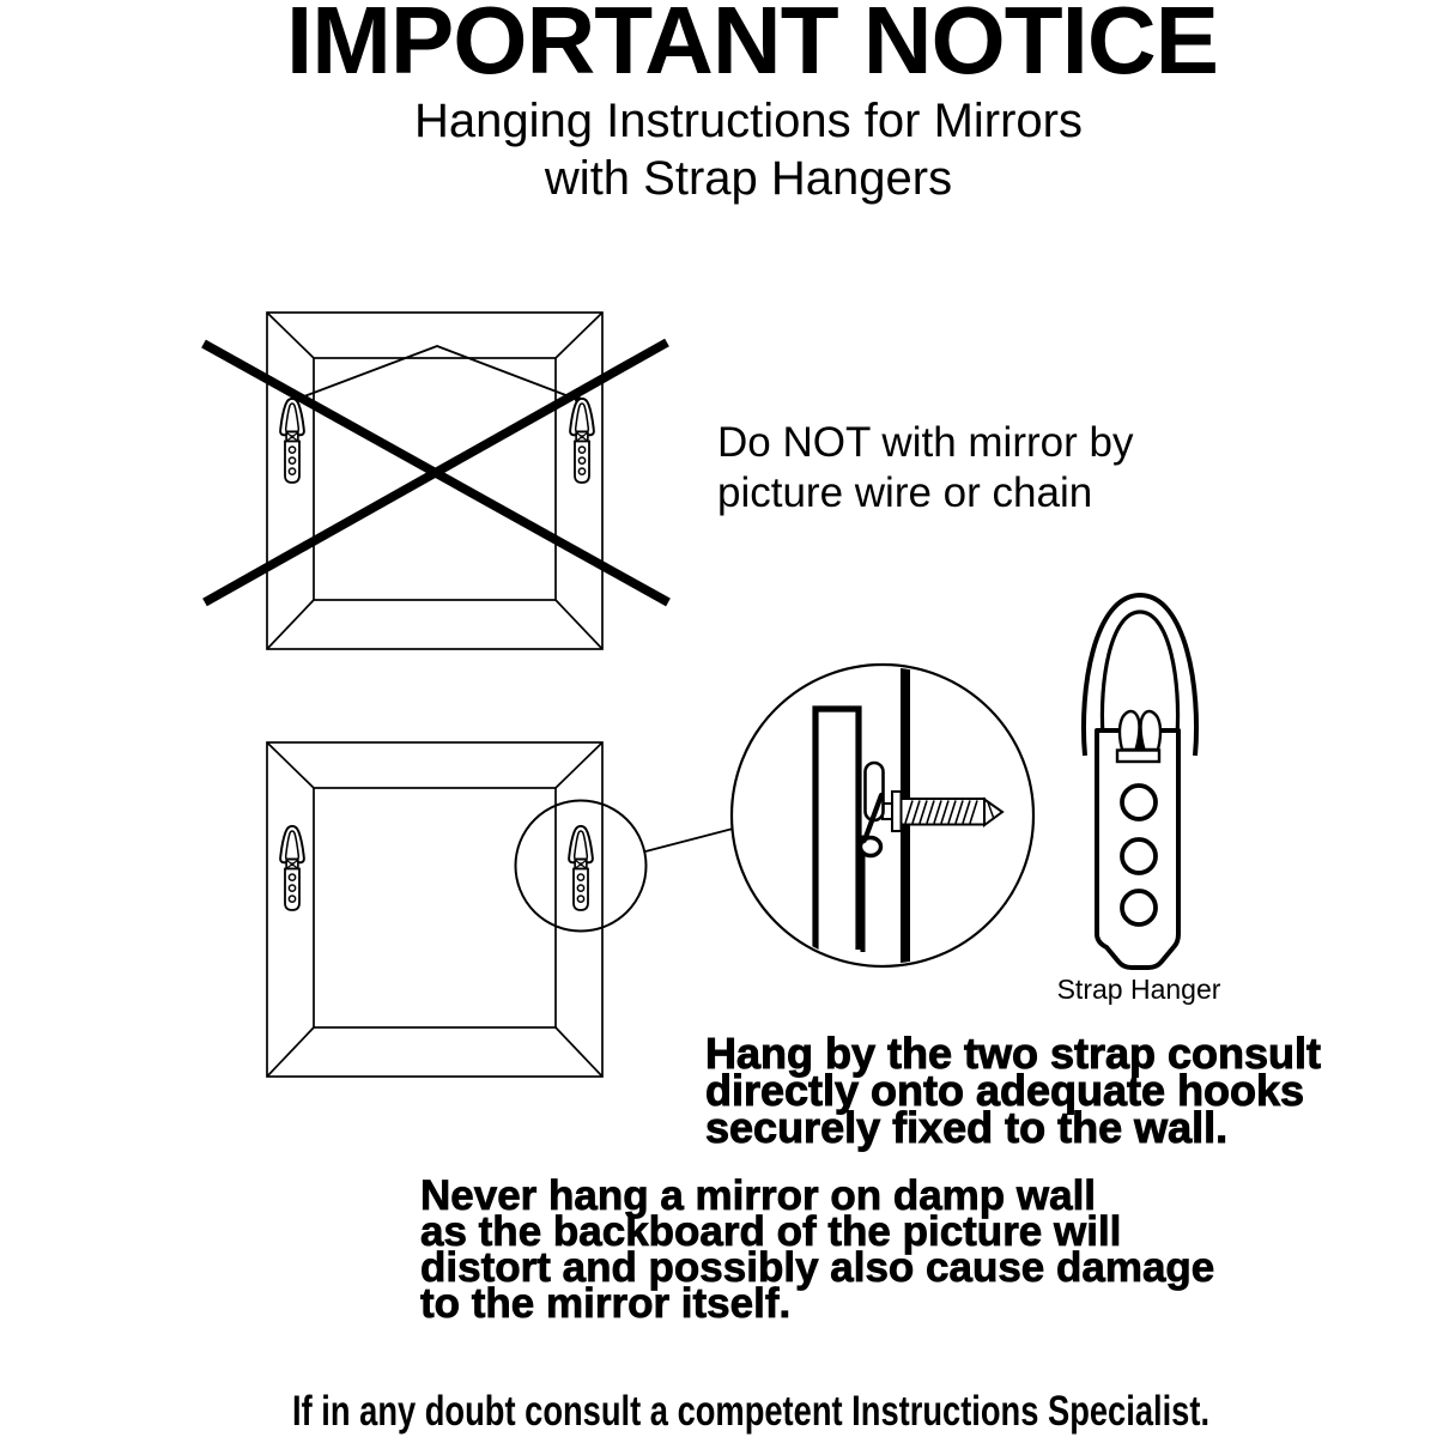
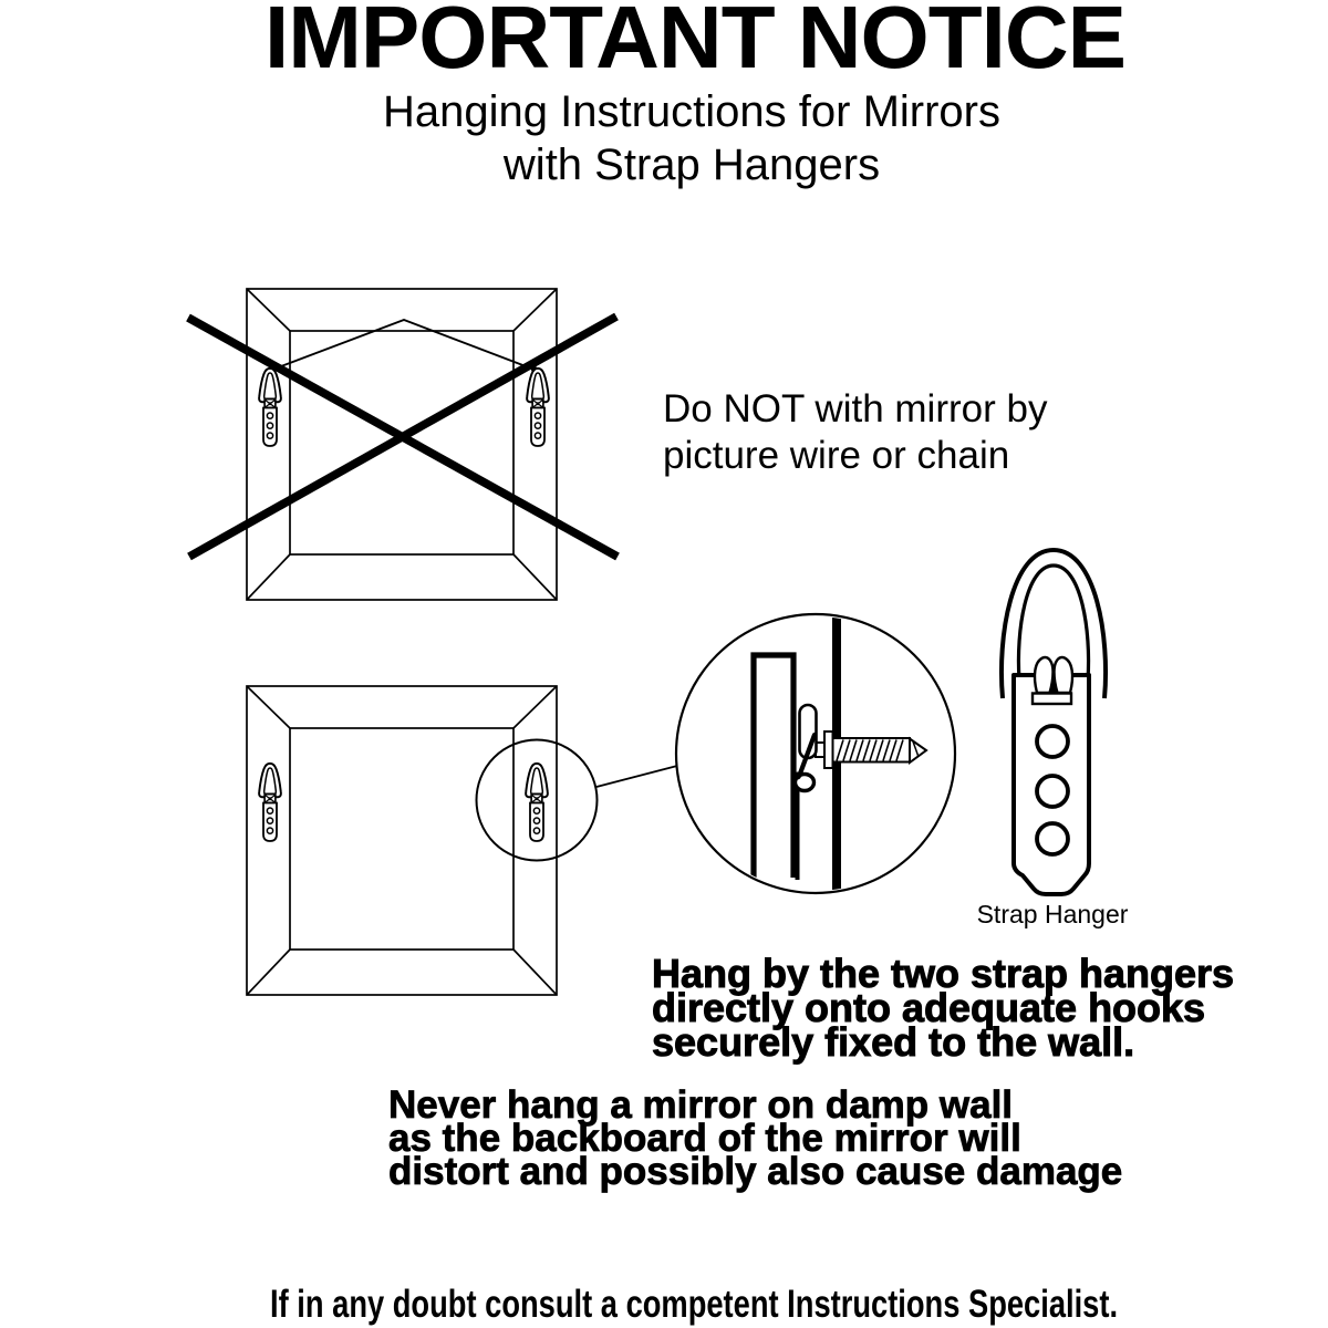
  IMPORTANT NOTICE
  Hanging Instructions for Mirrors
  with Strap Hangers
  Do NOT with mirror by
  picture wire or chain
- Hang by the two strap consult
+ Hang by the two strap hangers
  directly onto adequate hooks
  securely fixed to the wall.
  Never hang a mirror on damp wall
- as the backboard of the picture will
+ as the backboard of the mirror will
  distort and possibly also cause damage
- to the mirror itself.
  Strap Hanger
  If in any doubt consult a competent Instructions Specialist.
